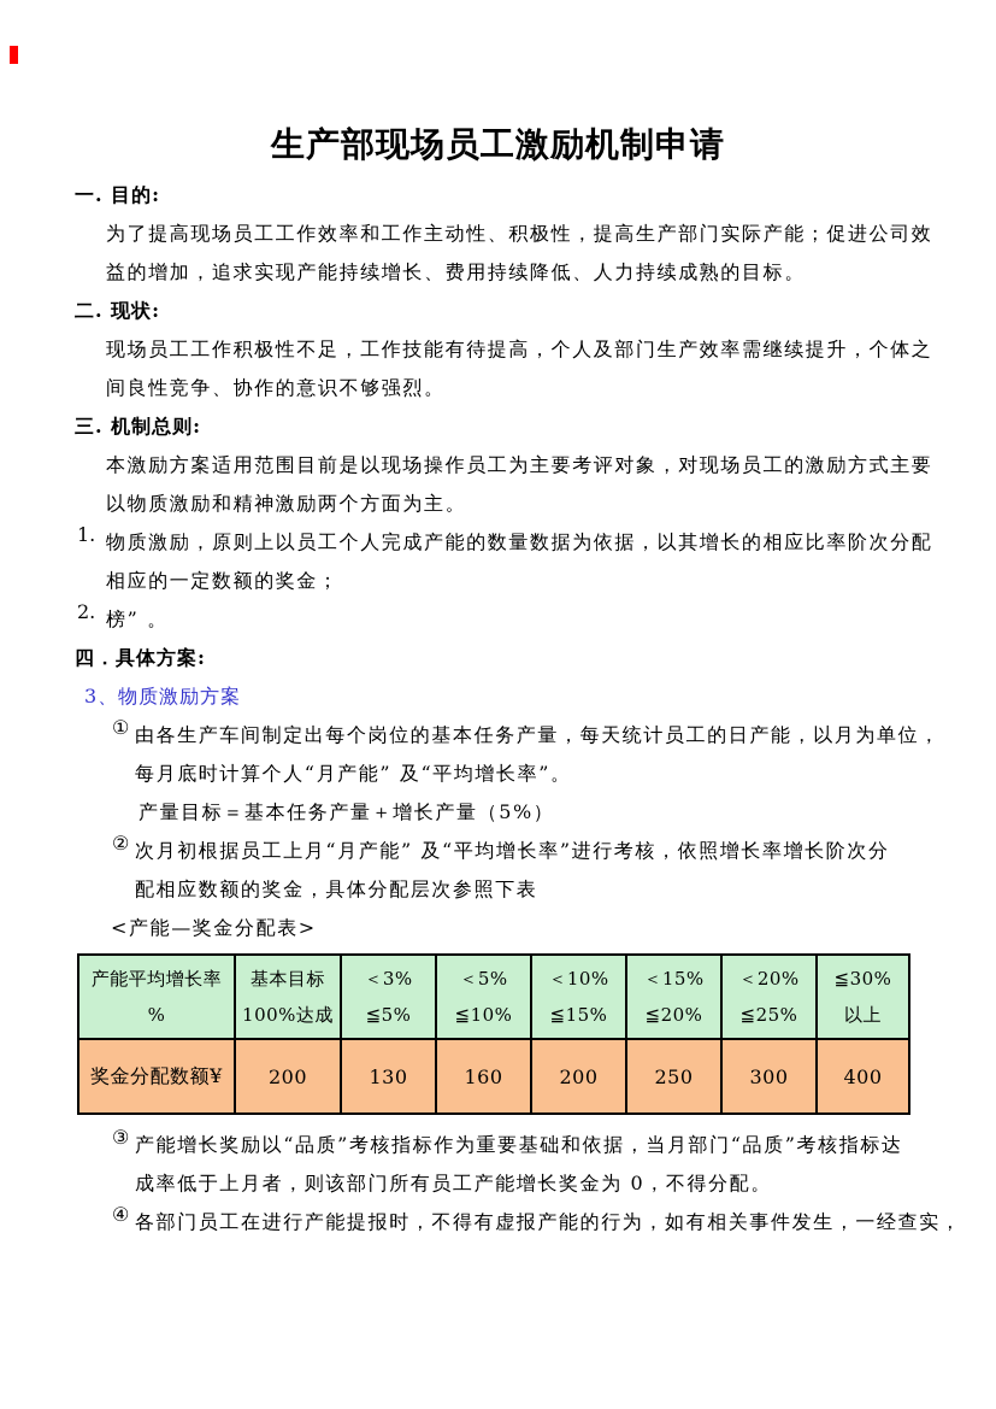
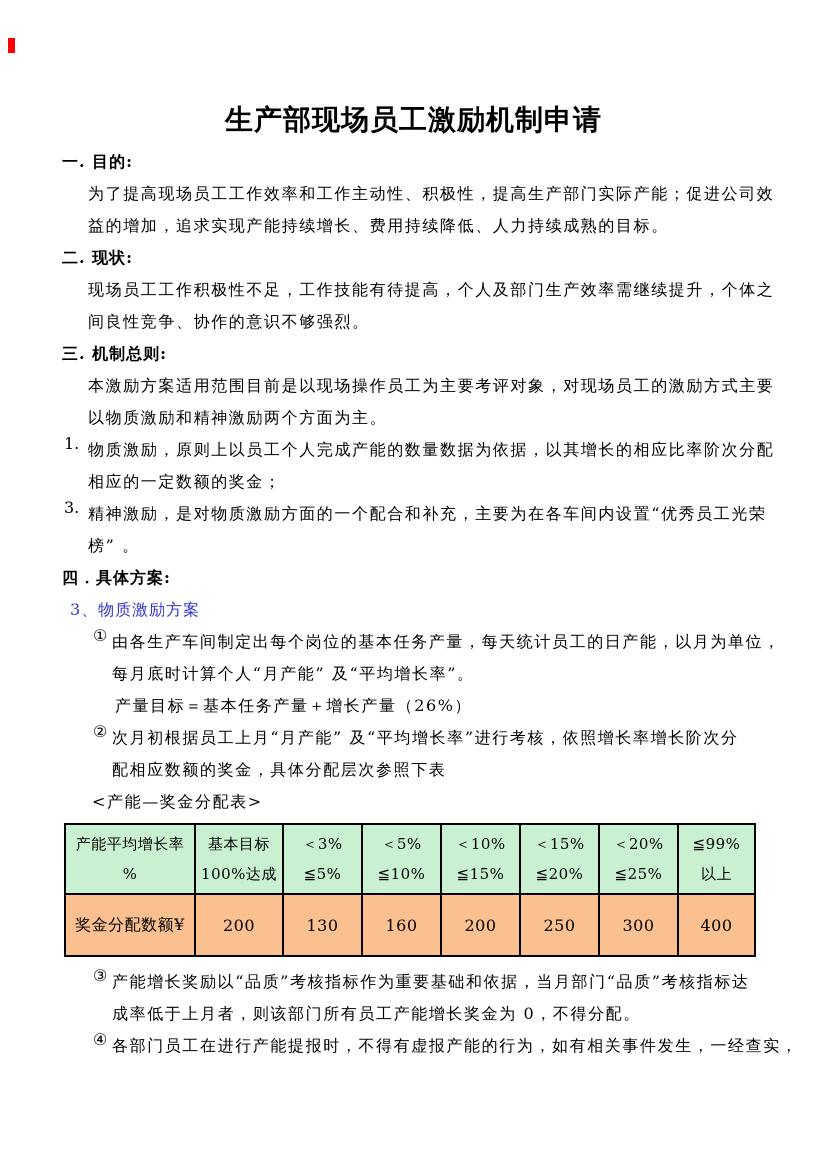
  生产部现场员工激励机制申请
  一. 目的:
  为了提高现场员工工作效率和工作主动性、积极性，提高生产部门实际产能；促进公司效
  益的增加，追求实现产能持续增长、费用持续降低、人力持续成熟的目标。
  二. 现状:
  现场员工工作积极性不足，工作技能有待提高，个人及部门生产效率需继续提升，个体之
  间良性竞争、协作的意识不够强烈。
  三. 机制总则:
  本激励方案适用范围目前是以现场操作员工为主要考评对象，对现场员工的激励方式主要
  以物质激励和精神激励两个方面为主。
  1.
  物质激励，原则上以员工个人完成产能的数量数据为依据，以其增长的相应比率阶次分配
  相应的一定数额的奖金；
- 2.
+ 3.
+ 精神激励，是对物质激励方面的一个配合和补充，主要为在各车间内设置“优秀员工光荣
  榜” 。
  四．具体方案:
  3、物质激励方案
  ①
  由各生产车间制定出每个岗位的基本任务产量，每天统计员工的日产能，以月为单位，
  每月底时计算个人“月产能” 及“平均增长率”。
- 产量目标＝基本任务产量＋增长产量（5%）
+ 产量目标＝基本任务产量＋增长产量（26%）
  ②
  次月初根据员工上月“月产能” 及“平均增长率”进行考核，依照增长率增长阶次分
  配相应数额的奖金，具体分配层次参照下表
  <产能—奖金分配表>
- 产能平均增长率 %	基本目标 100%达成	＜3% ≦5%	＜5% ≦10%	＜10% ≦15%	＜15% ≦20%	＜20% ≦25%	≦30% 以上
+ 产能平均增长率 %	基本目标 100%达成	＜3% ≦5%	＜5% ≦10%	＜10% ≦15%	＜15% ≦20%	＜20% ≦25%	≦99% 以上
  奖金分配数额¥	200	130	160	200	250	300	400
  ③
  产能增长奖励以“品质”考核指标作为重要基础和依据，当月部门“品质”考核指标达
  成率低于上月者，则该部门所有员工产能增长奖金为 0，不得分配。
  ④
  各部门员工在进行产能提报时，不得有虚报产能的行为，如有相关事件发生，一经查实，
